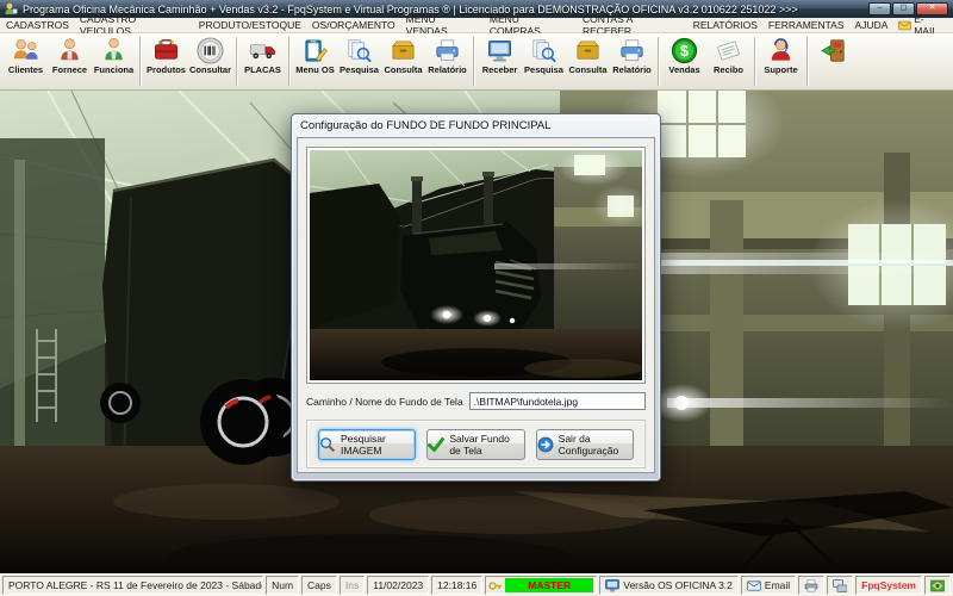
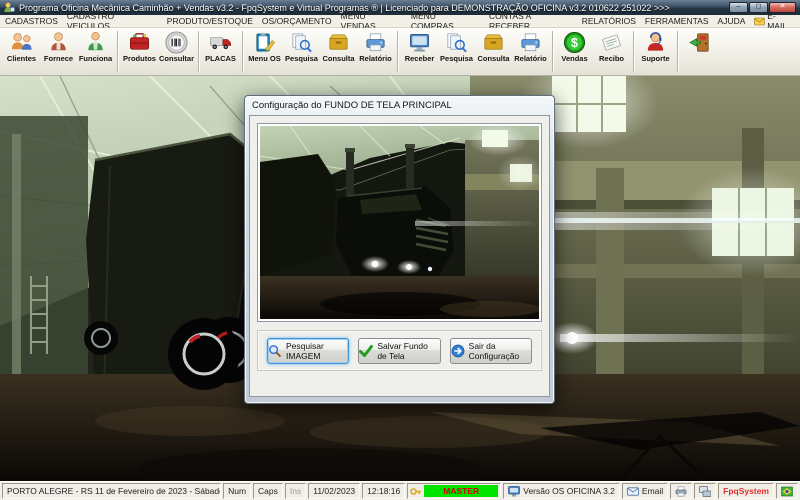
  Programa Oficina Mecânica Caminhão + Vendas v3.2 - FpqSystem e Virtual Programas ® | Licenciado para DEMONSTRAÇÃO OFICINA v3.2 010622 251022 >>>
  CADASTROS
  CADASTRO VEICULOS
  PRODUTO/ESTOQUE
  OS/ORÇAMENTO
  MENU VENDAS
  MENU COMPRAS
  CONTAS A RECEBER
  RELATÓRIOS
  FERRAMENTAS
  AJUDA
  E-MAIL
  Clientes
  Fornece
  Funciona
  Produtos
  Consultar
  PLACAS
  Menu OS
  Pesquisa
  Consulta
  Relatório
  Receber
  Pesquisa
  Consulta
  Relatório
  $
  Vendas
  Recibo
  Suporte
- Configuração do FUNDO DE FUNDO PRINCIPAL
+ Configuração do FUNDO DE TELA PRINCIPAL
- Caminho / Nome do Fundo de Tela
- .\BITMAP\fundotela.jpg
  Pesquisar IMAGEM
  Salvar Fundo de Tela
  Sair da Configuração
  PORTO ALEGRE - RS 11 de Fevereiro de 2023 - Sábad
  Num
  Caps
  Ins
  11/02/2023
  12:18:16
  MASTER
  Versão OS OFICINA 3.2
  Email
  FpqSystem
